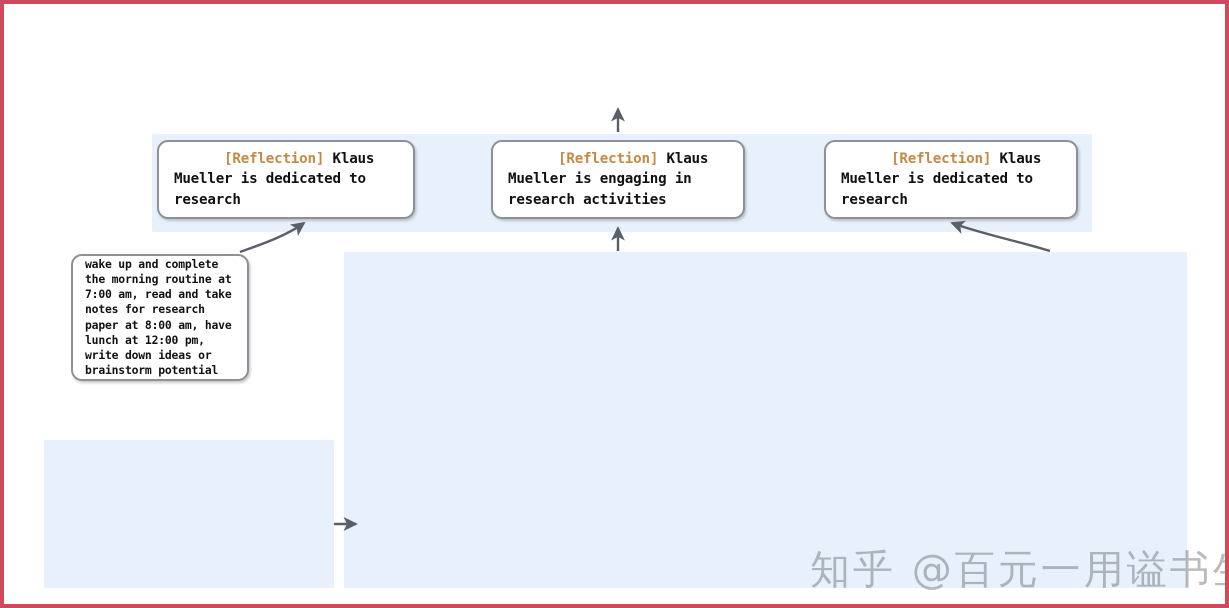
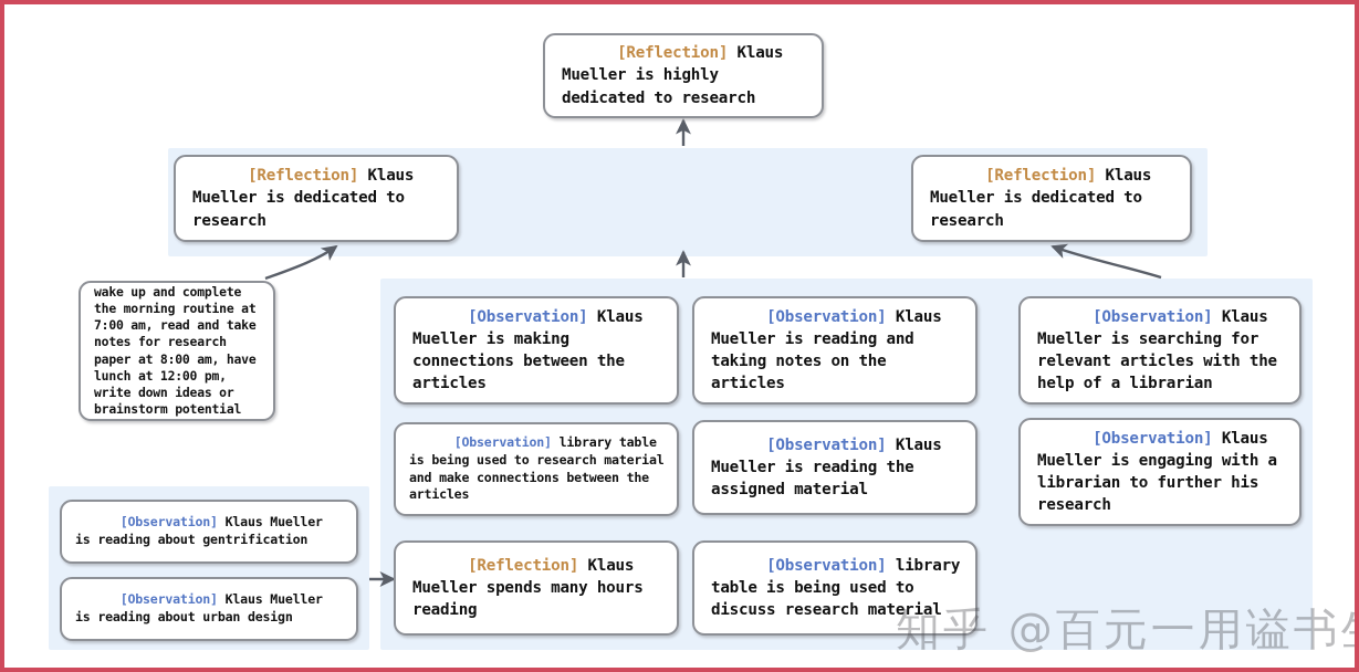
+ [Reflection] Klaus Mueller is highly dedicated to research
  [Reflection] Klaus Mueller is dedicated to research
- [Reflection] Klaus Mueller is engaging in research activities
  [Reflection] Klaus Mueller is dedicated to research
  wake up and complete the morning routine at 7:00 am, read and take notes for research paper at 8:00 am, have lunch at 12:00 pm, write down ideas or brainstorm potential
+ [Observation] Klaus Mueller is reading about gentrification
+ [Observation] Klaus Mueller is reading about urban design
+ [Observation] Klaus Mueller is making connections between the articles
+ [Observation] library table is being used to research material and make connections between the articles
+ [Reflection] Klaus Mueller spends many hours reading
+ [Observation] Klaus Mueller is reading and taking notes on the articles
+ [Observation] Klaus Mueller is reading the assigned material
+ [Observation] library table is being used to discuss research material
+ [Observation] Klaus Mueller is searching for relevant articles with the help of a librarian
+ [Observation] Klaus Mueller is engaging with a librarian to further his research
  知乎 @百元一用谥书
